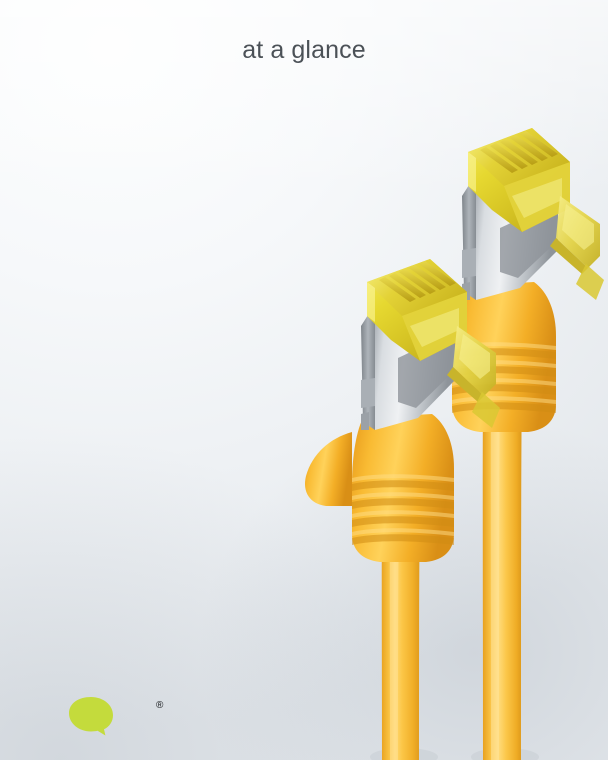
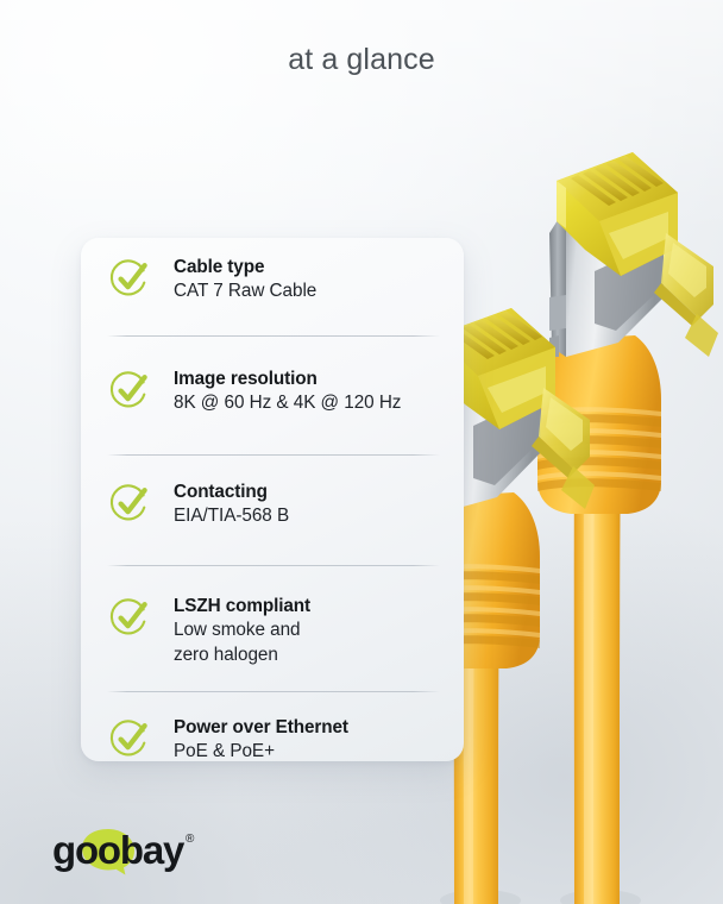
  at a glance
+ Cable type
+ CAT 7 Raw Cable
+ Image resolution
+ 8K @ 60 Hz & 4K @ 120 Hz
+ Contacting
+ EIA/TIA-568 B
+ LSZH compliant
+ Low smoke and
+ zero halogen
+ Power over Ethernet
+ PoE & PoE+
+ goobay
  ®
